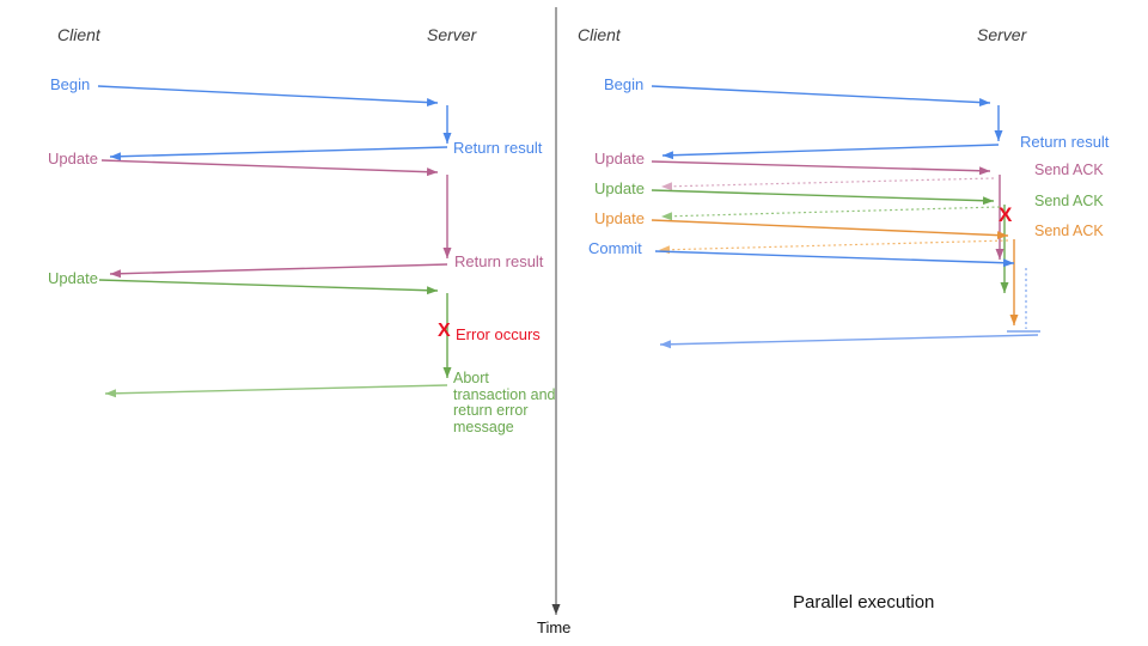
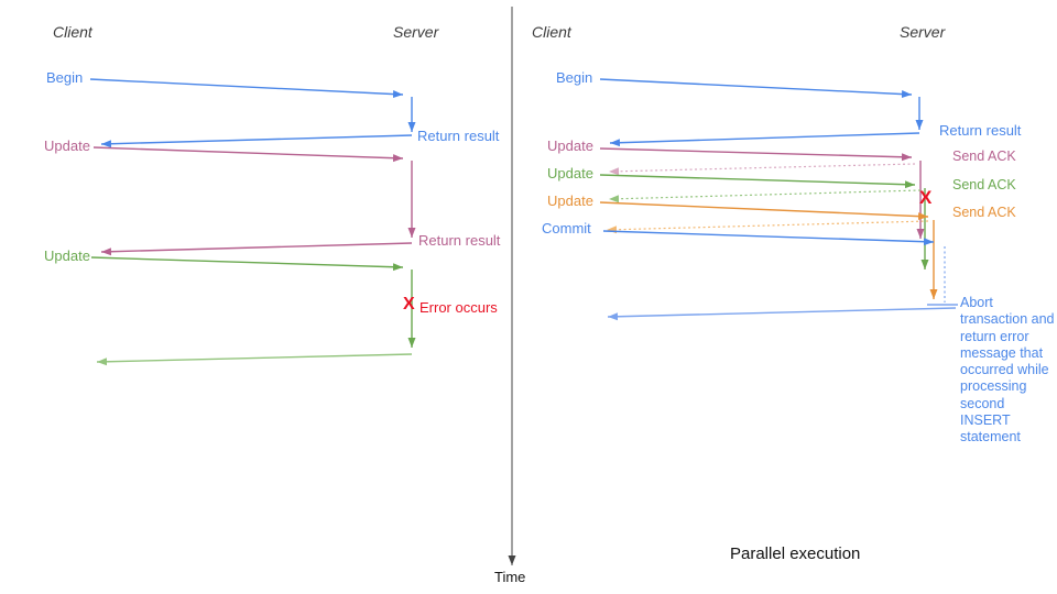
  Client
  Server
  Begin
  Return result
  Update
  Return result
  Update
  X
  Error occurs
- Abort transaction and return error message
  Client
  Server
  Begin
  Return result
  Update
  Send ACK
  Update
  Send ACK
  Update
  Send ACK
  Commit
  X
+ Abort transaction and return error message that occurred while processing second INSERT statement
  Parallel execution
  Time
